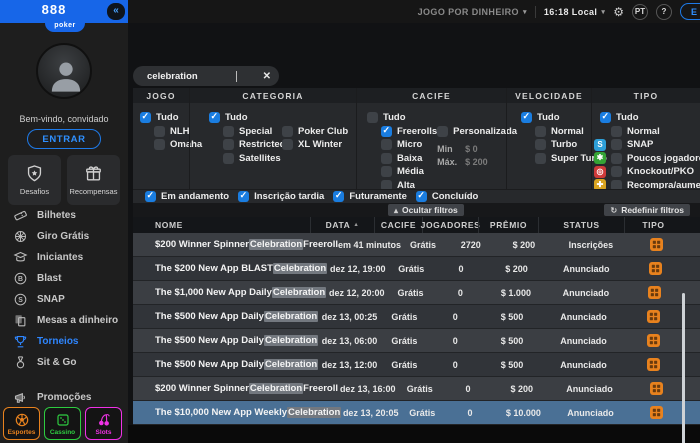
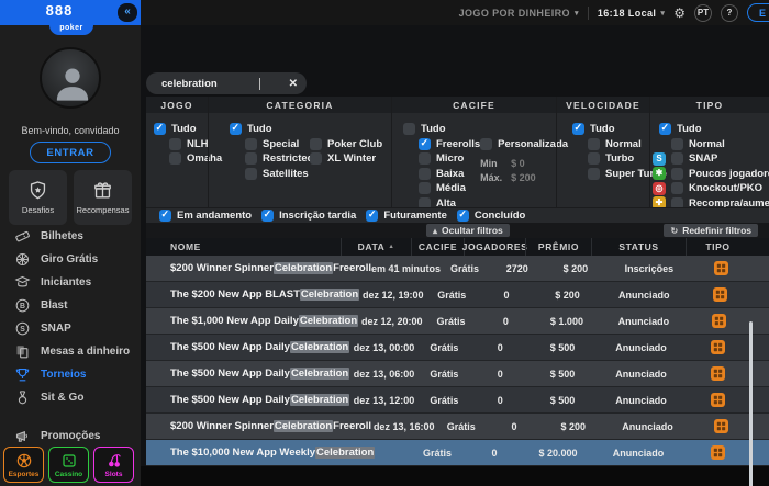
  888
  «
  JOGO POR DINHEIRO
  16:18 Local
  ⚙
  PT
  ?
  E
  Bem-vindo, convidado
  ENTRAR
  Desafios
  Recompensas
  Bilhetes
  Giro Grátis
  Iniciantes
  Blast
  SNAP
  Mesas a dinheiro
  Torneios
  Sit & Go
  Promoções
  celebration
  ✕
  JOGO
  Tudo
  NLH
  Omaha
  CATEGORIA
  Tudo
  Special
  Restricte
  Satellites
  Poker Club
  XL Winter
  CACIFE
  Tudo
  Freerolls
  Micro
  Baixa
  Média
  Alta
  Personalizada
  Min
  $ 0
  Máx.
  $ 200
  VELOCIDADE
  Tudo
  Normal
  Turbo
  Super Tu
  TIPO
  Tudo
  Normal
  S
  SNAP
  ✱
  Poucos jogador
  ◎
  Knockout/PKO
  ✚
  Recompra/aume
  Em andamento
  Inscrição tardia
  Futuramente
  Concluído
  ▴
  Ocultar filtros
  ↻
  Redefinir filtros
  NOME
  DATA
  CACIFE
  JOGADORES
  PRÊMIO
  STATUS
  TIPO
  $200 Winner Spinner
  Celebration
  Freeroll
  em 41 minutos
  Grátis
  2720
  $ 200
  Inscrições
  The $200 New App BLAST
  Celebration
  dez 12, 19:00
  Grátis
  0
  $ 200
  Anunciado
  The $1,000 New App Daily
  Celebration
  dez 12, 20:00
  Grátis
  0
  $ 1.000
  Anunciado
  The $500 New App Daily
  Celebration
- dez 13, 00:25
+ dez 13, 00:00
  Grátis
  0
  $ 500
  Anunciado
  The $500 New App Daily
  Celebration
  dez 13, 06:00
  Grátis
  0
  $ 500
  Anunciado
  The $500 New App Daily
  Celebration
  dez 13, 12:00
  Grátis
  0
  $ 500
  Anunciado
  $200 Winner Spinner
  Celebration
  Freeroll
  dez 13, 16:00
  Grátis
  0
  $ 200
  Anunciado
  The $10,000 New App Weekly
  Celebration
- dez 13, 20:05
  Grátis
  0
- $ 10.000
+ $ 20.000
  Anunciado
